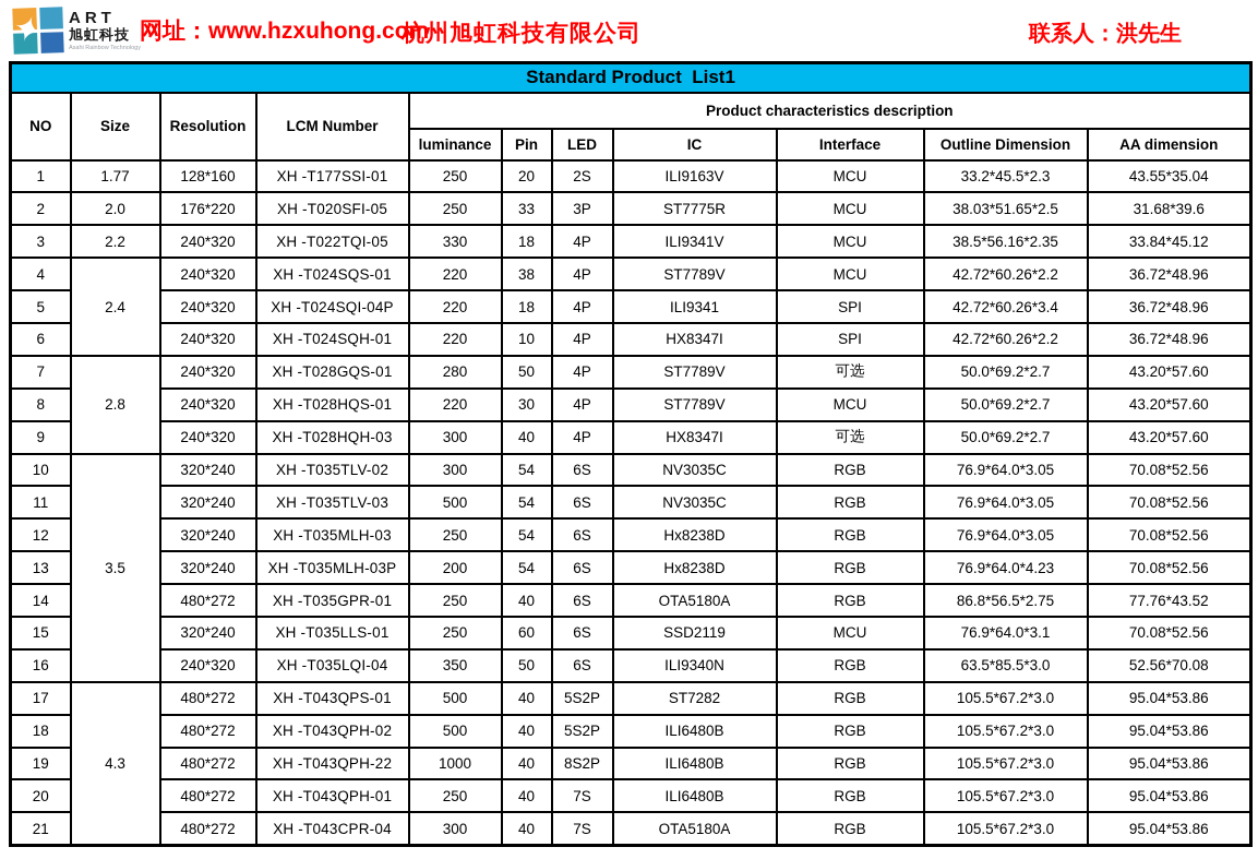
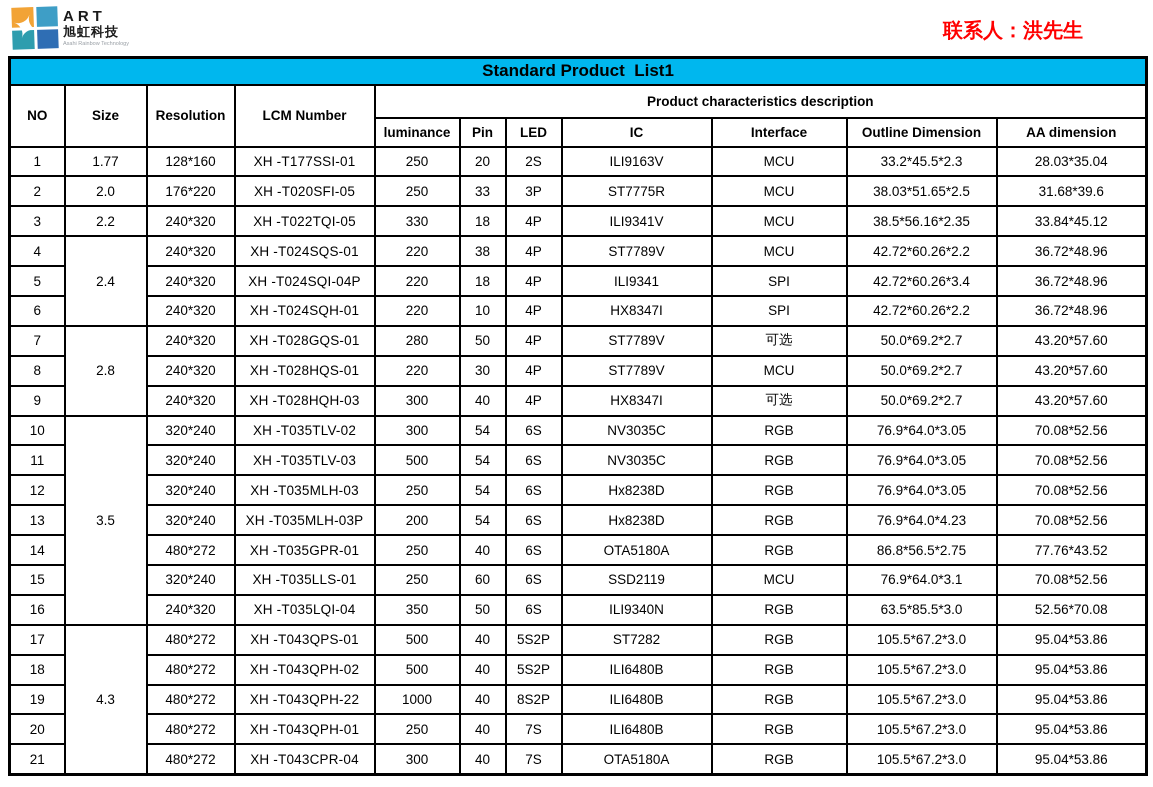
  ART
  旭虹科技
- 网址：www.hzxuhong.com
- 杭州旭虹科技有限公司
  联系人：洪先生
  Standard Product List1
  NO	Size	Resolution	LCM Number	Product characteristics description
  luminance	Pin	LED	IC	Interface	Outline Dimension	AA dimension
- 1	1.77	128*160	XH -T177SSI-01	250	20	2S	ILI9163V	MCU	33.2*45.5*2.3	43.55*35.04
+ 1	1.77	128*160	XH -T177SSI-01	250	20	2S	ILI9163V	MCU	33.2*45.5*2.3	28.03*35.04
  2	2.0	176*220	XH -T020SFI-05	250	33	3P	ST7775R	MCU	38.03*51.65*2.5	31.68*39.6
  3	2.2	240*320	XH -T022TQI-05	330	18	4P	ILI9341V	MCU	38.5*56.16*2.35	33.84*45.12
  4	2.4	240*320	XH -T024SQS-01	220	38	4P	ST7789V	MCU	42.72*60.26*2.2	36.72*48.96
  5	240*320	XH -T024SQI-04P	220	18	4P	ILI9341	SPI	42.72*60.26*3.4	36.72*48.96
  6	240*320	XH -T024SQH-01	220	10	4P	HX8347I	SPI	42.72*60.26*2.2	36.72*48.96
  7	2.8	240*320	XH -T028GQS-01	280	50	4P	ST7789V	可选	50.0*69.2*2.7	43.20*57.60
  8	240*320	XH -T028HQS-01	220	30	4P	ST7789V	MCU	50.0*69.2*2.7	43.20*57.60
  9	240*320	XH -T028HQH-03	300	40	4P	HX8347I	可选	50.0*69.2*2.7	43.20*57.60
  10	3.5	320*240	XH -T035TLV-02	300	54	6S	NV3035C	RGB	76.9*64.0*3.05	70.08*52.56
  11	320*240	XH -T035TLV-03	500	54	6S	NV3035C	RGB	76.9*64.0*3.05	70.08*52.56
  12	320*240	XH -T035MLH-03	250	54	6S	Hx8238D	RGB	76.9*64.0*3.05	70.08*52.56
  13	320*240	XH -T035MLH-03P	200	54	6S	Hx8238D	RGB	76.9*64.0*4.23	70.08*52.56
  14	480*272	XH -T035GPR-01	250	40	6S	OTA5180A	RGB	86.8*56.5*2.75	77.76*43.52
  15	320*240	XH -T035LLS-01	250	60	6S	SSD2119	MCU	76.9*64.0*3.1	70.08*52.56
  16	240*320	XH -T035LQI-04	350	50	6S	ILI9340N	RGB	63.5*85.5*3.0	52.56*70.08
  17	4.3	480*272	XH -T043QPS-01	500	40	5S2P	ST7282	RGB	105.5*67.2*3.0	95.04*53.86
  18	480*272	XH -T043QPH-02	500	40	5S2P	ILI6480B	RGB	105.5*67.2*3.0	95.04*53.86
  19	480*272	XH -T043QPH-22	1000	40	8S2P	ILI6480B	RGB	105.5*67.2*3.0	95.04*53.86
  20	480*272	XH -T043QPH-01	250	40	7S	ILI6480B	RGB	105.5*67.2*3.0	95.04*53.86
  21	480*272	XH -T043CPR-04	300	40	7S	OTA5180A	RGB	105.5*67.2*3.0	95.04*53.86
